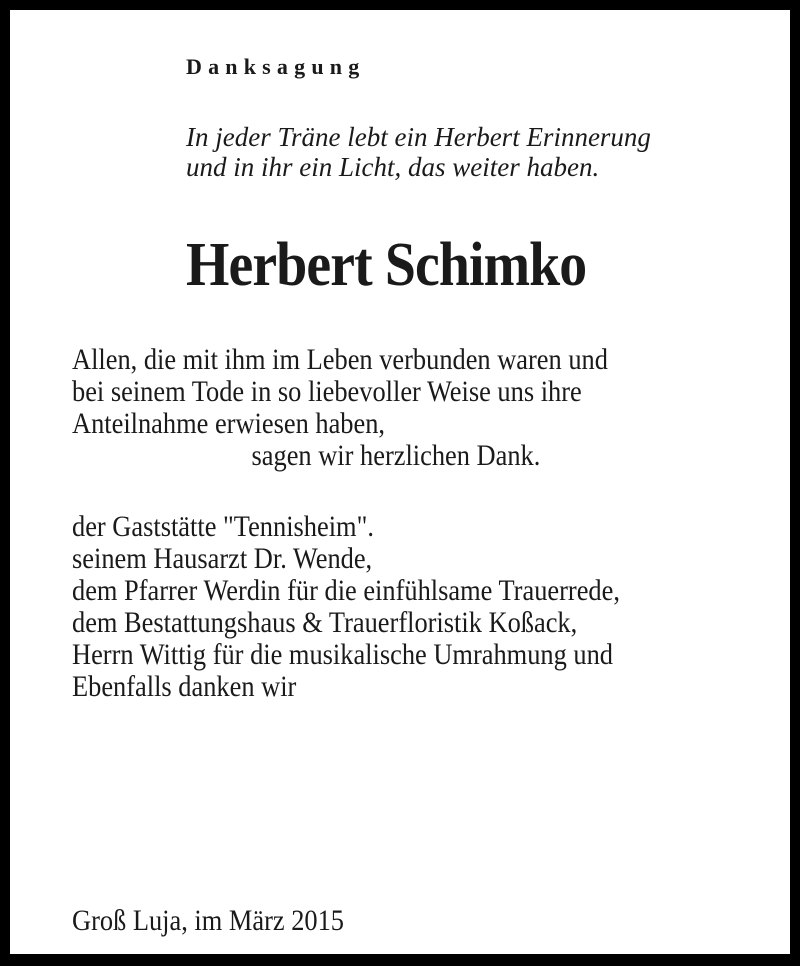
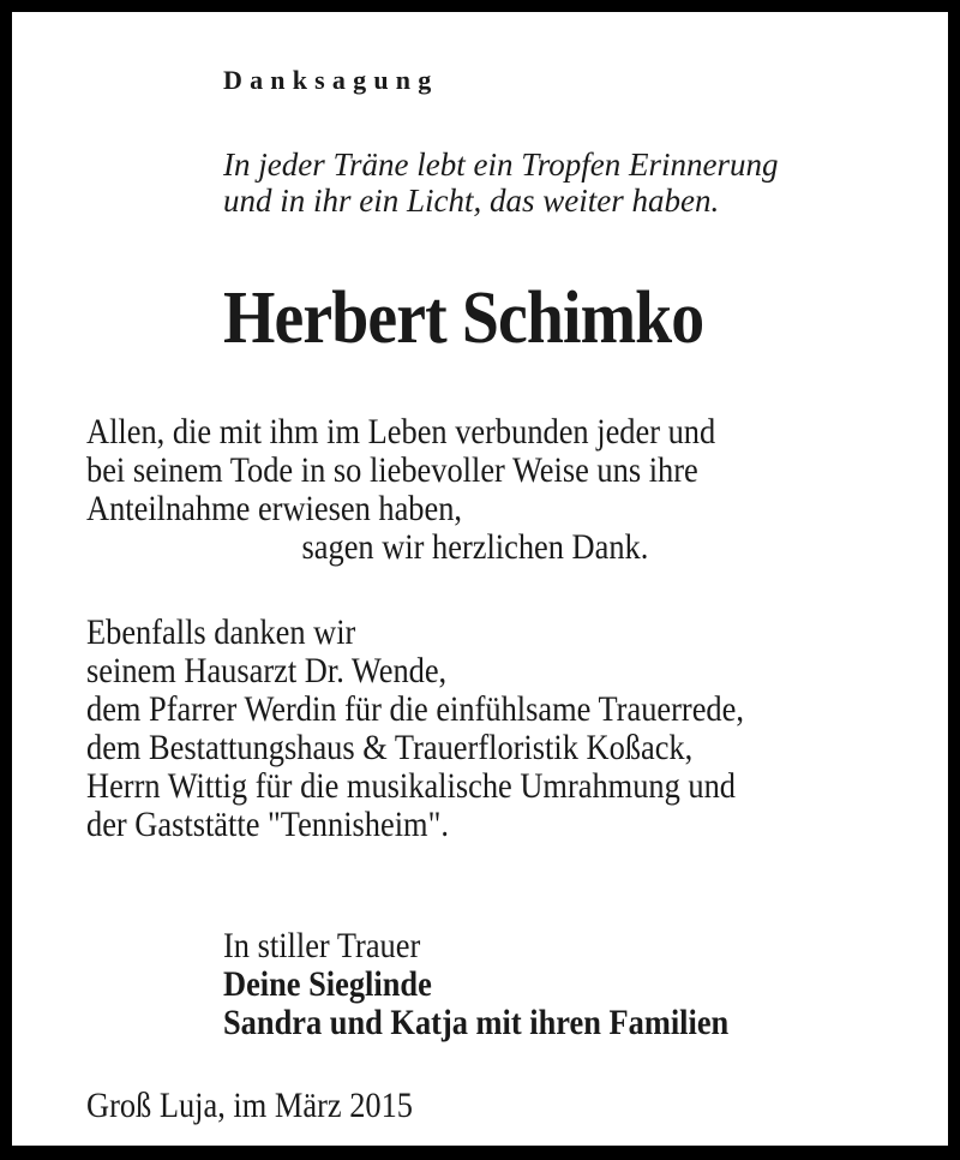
  Danksagung
- In jeder Träne lebt ein Herbert Erinnerung
+ In jeder Träne lebt ein Tropfen Erinnerung
  und in ihr ein Licht, das weiter haben.
  Herbert Schimko
- Allen, die mit ihm im Leben verbunden waren und
+ Allen, die mit ihm im Leben verbunden jeder und
  bei seinem Tode in so liebevoller Weise uns ihre
  Anteilnahme erwiesen haben,
  sagen wir herzlichen Dank.
- der Gaststätte "Tennisheim".
+ Ebenfalls danken wir
  seinem Hausarzt Dr. Wende,
  dem Pfarrer Werdin für die einfühlsame Trauerrede,
  dem Bestattungshaus & Trauerfloristik Koßack,
  Herrn Wittig für die musikalische Umrahmung und
- Ebenfalls danken wir
+ der Gaststätte "Tennisheim".
+ In stiller Trauer
+ Deine Sieglinde
+ Sandra und Katja mit ihren Familien
  Groß Luja, im März 2015
